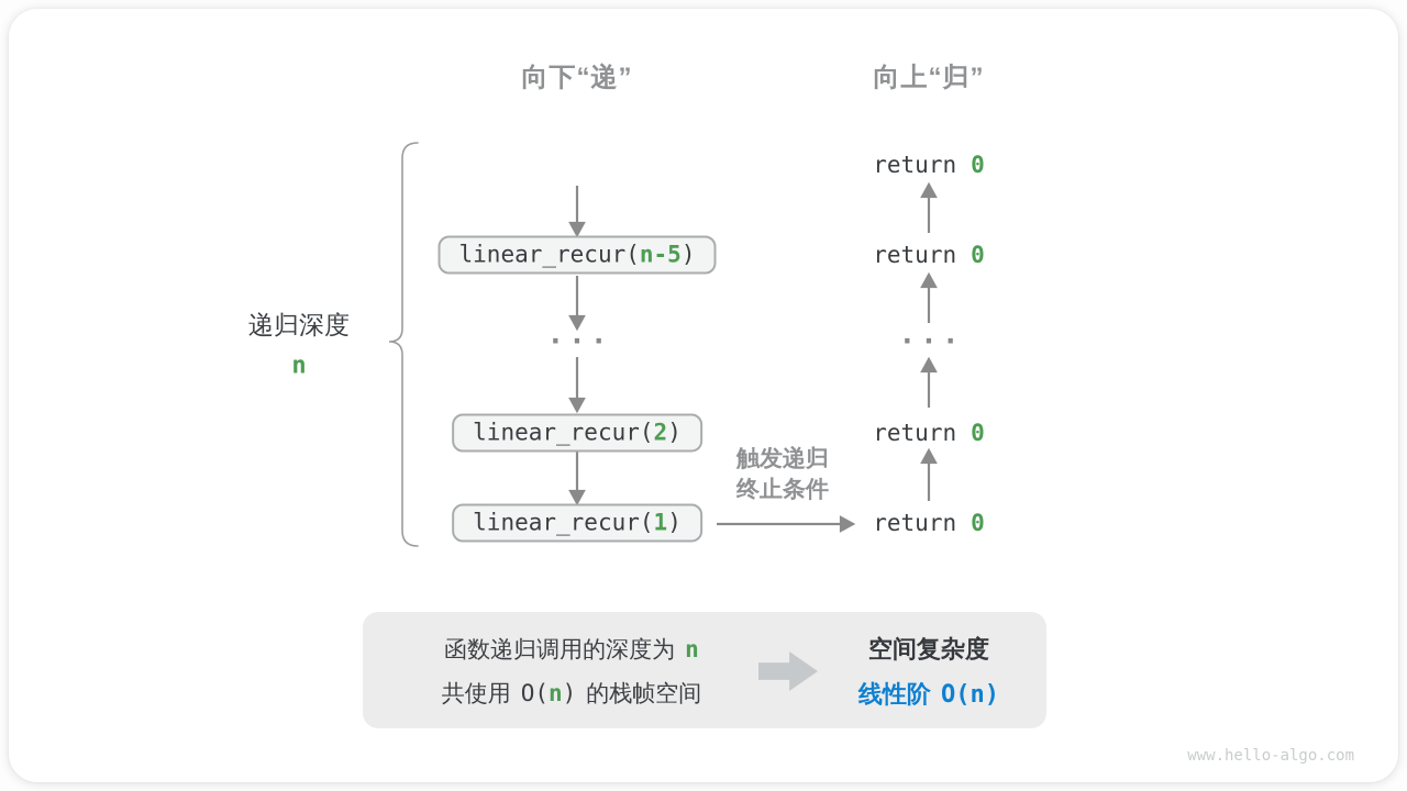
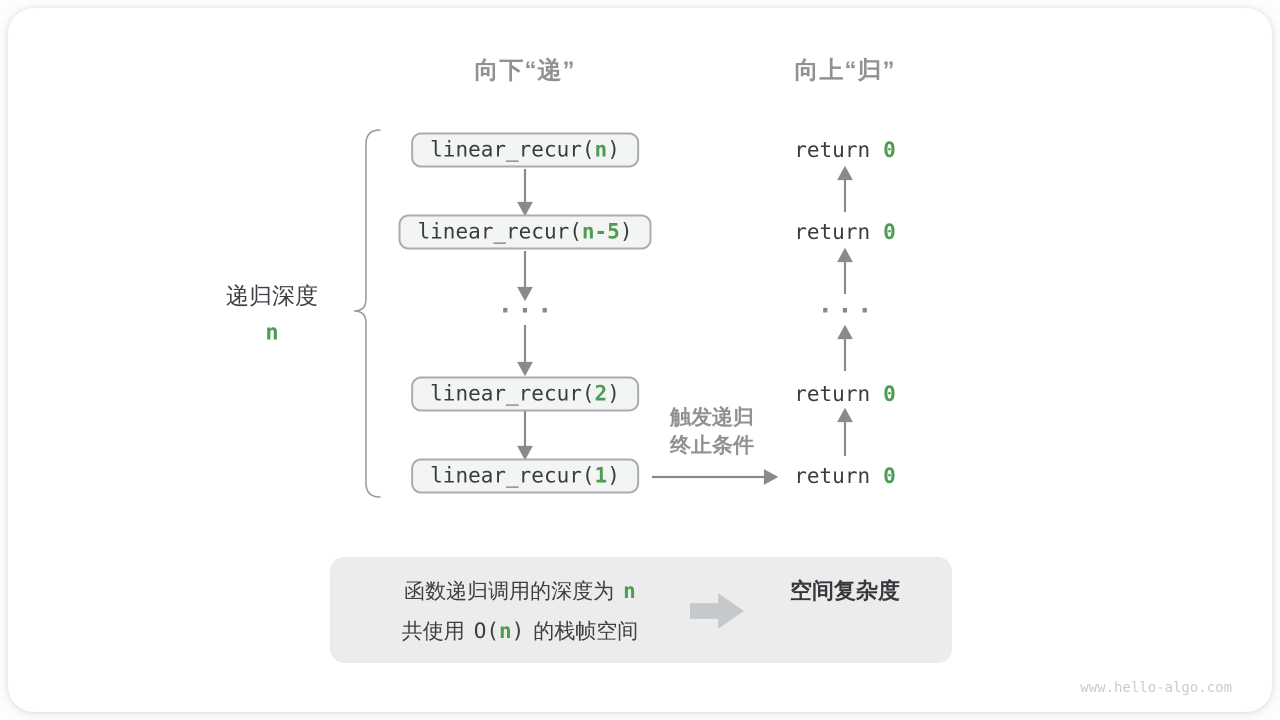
  向下“递”
  向上“归”
  递归深度
  n
+ linear_recur(n)
  linear_recur(n-5)
  ···
  linear_recur(2)
  linear_recur(1)
  return 0
  return 0
  ···
  return 0
  return 0
  触发递归
  终止条件
  函数递归调用的深度为 n
  共使用 O(n) 的栈帧空间
  空间复杂度
- 线性阶 O(n)
  www.hello-algo.com
